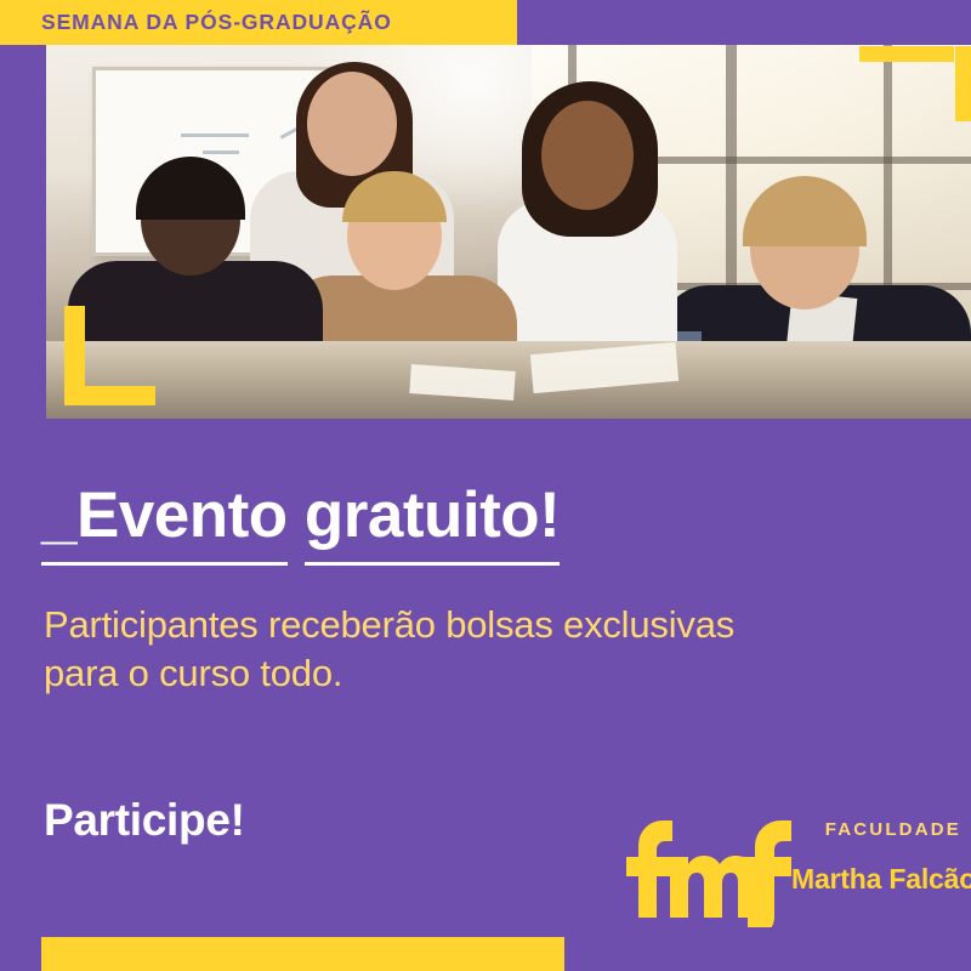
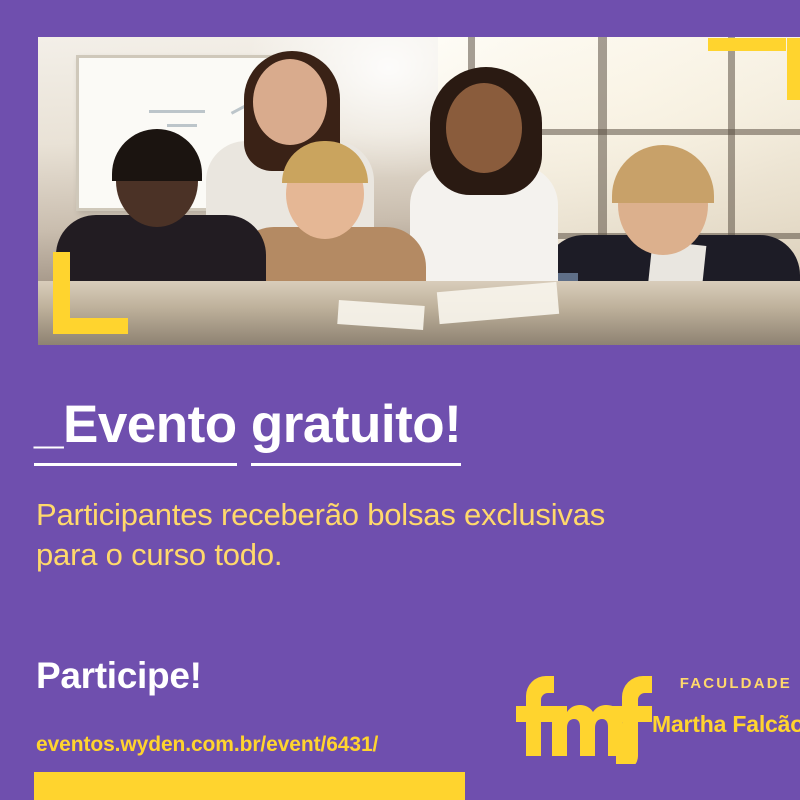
- SEMANA DA PÓS-GRADUAÇÃO
  _Evento gratuito!
  Participantes receberão bolsas exclusivas
  para o curso todo.
  Participe!
+ eventos.wyden.com.br/event/6431/
  FACULDADE
  Martha Falcão
